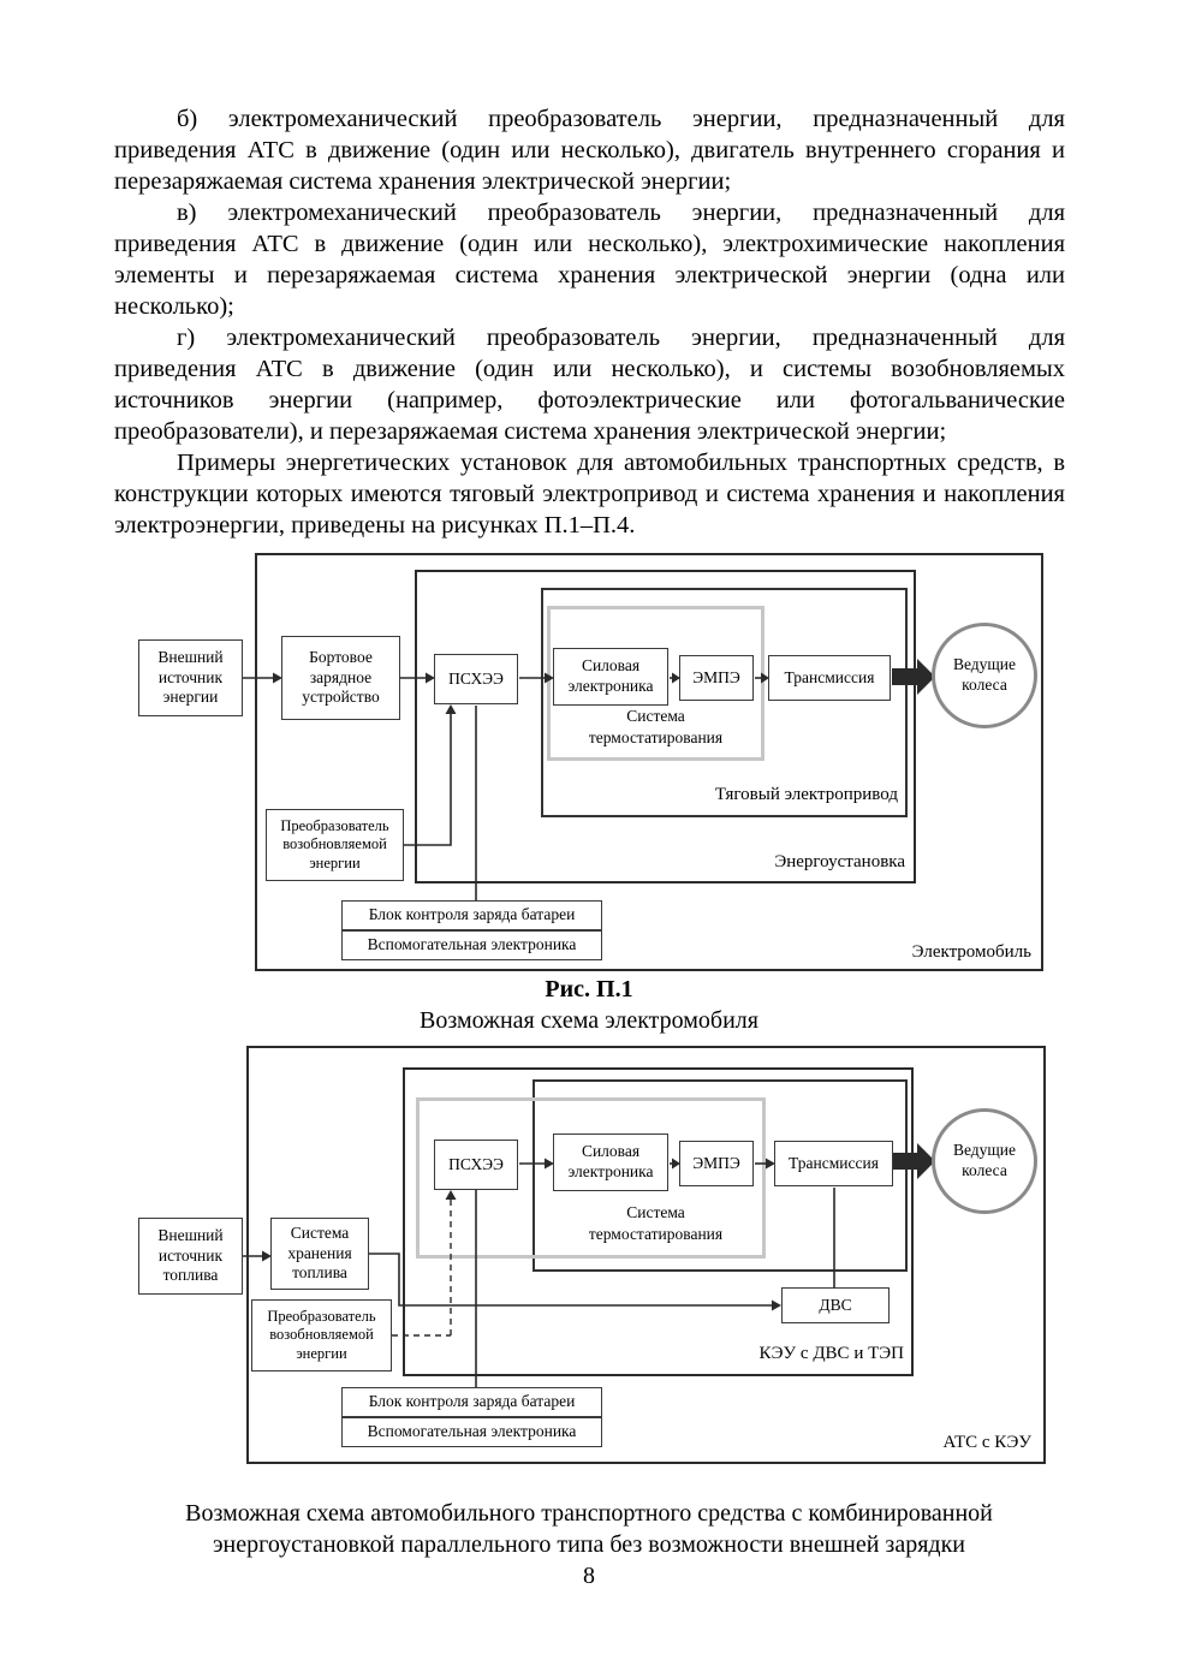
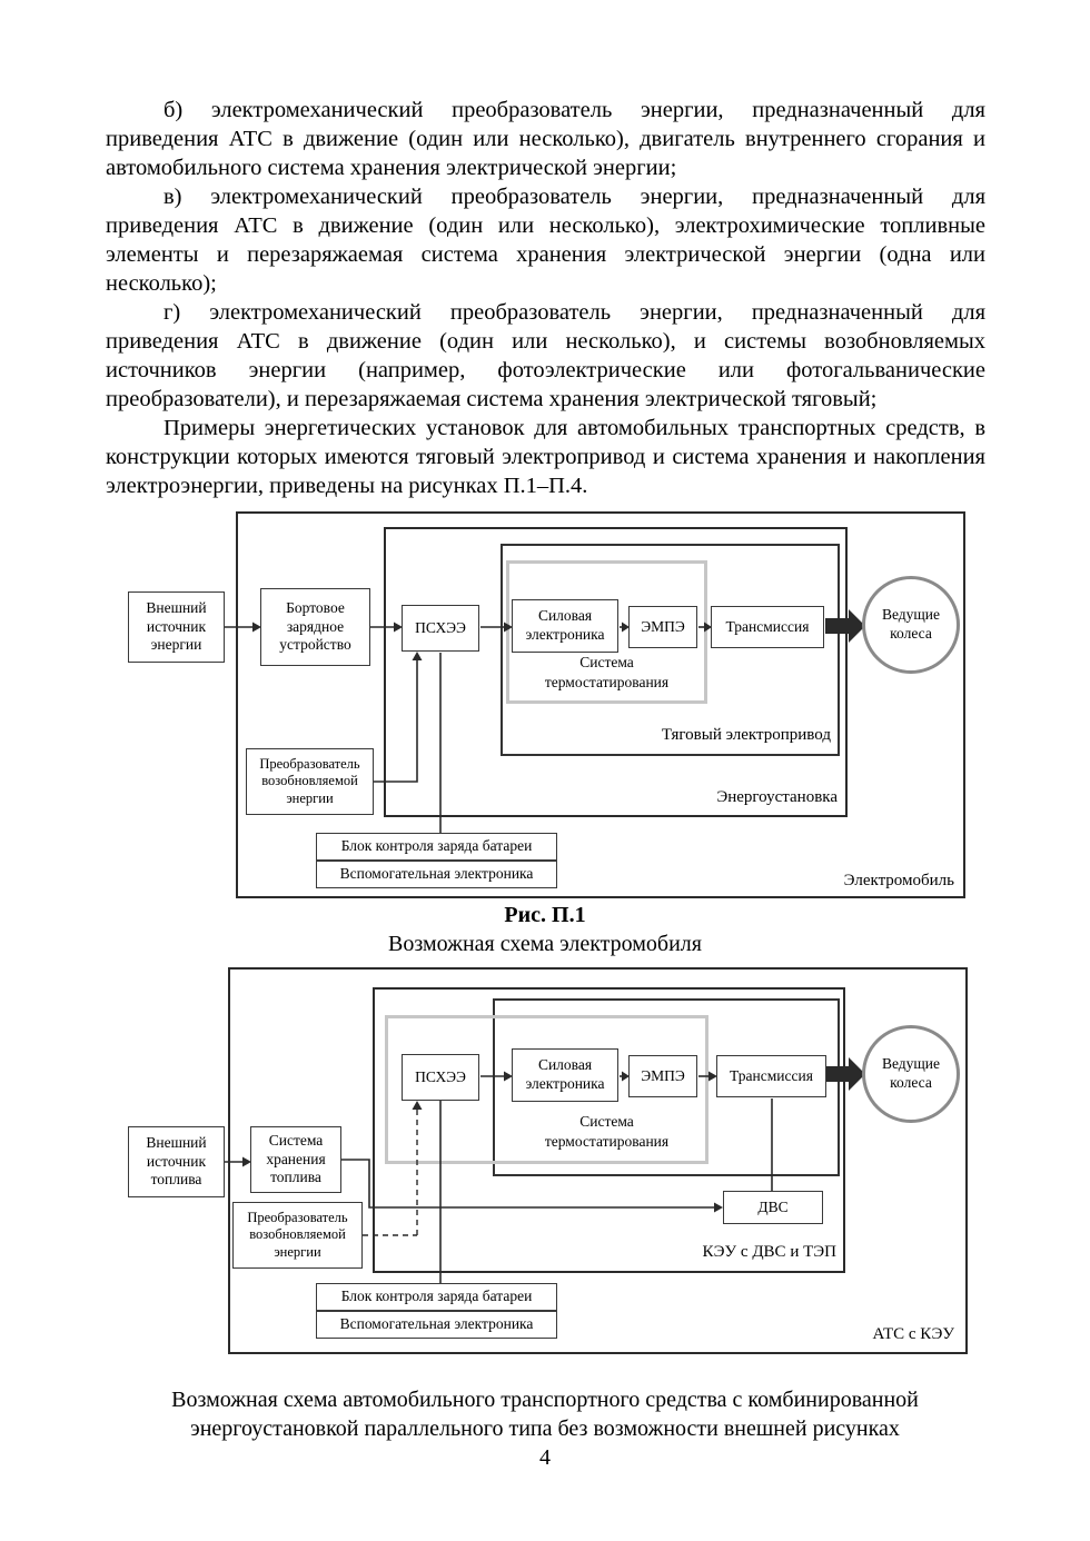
- б) электромеханический преобразователь энергии, предназначенный для приведения АТС в движение (один или несколько), двигатель внутреннего сгорания и перезаряжаемая система хранения электрической энергии;
+ б) электромеханический преобразователь энергии, предназначенный для приведения АТС в движение (один или несколько), двигатель внутреннего сгорания и автомобильного система хранения электрической энергии;
- в) электромеханический преобразователь энергии, предназначенный для приведения АТС в движение (один или несколько), электрохимические накопления элементы и перезаряжаемая система хранения электрической энергии (одна или несколько);
+ в) электромеханический преобразователь энергии, предназначенный для приведения АТС в движение (один или несколько), электрохимические топливные элементы и перезаряжаемая система хранения электрической энергии (одна или несколько);
- г) электромеханический преобразователь энергии, предназначенный для приведения АТС в движение (один или несколько), и системы возобновляемых источников энергии (например, фотоэлектрические или фотогальванические преобразователи), и перезаряжаемая система хранения электрической энергии;
+ г) электромеханический преобразователь энергии, предназначенный для приведения АТС в движение (один или несколько), и системы возобновляемых источников энергии (например, фотоэлектрические или фотогальванические преобразователи), и перезаряжаемая система хранения электрической тяговый;
  Примеры энергетических установок для автомобильных транспортных средств, в конструкции которых имеются тяговый электропривод и система хранения и накопления электроэнергии, приведены на рисунках П.1–П.4.
  Внешний источник энергии
  Бортовое зарядное устройство
  ПСХЭЭ
  Силовая электроника
  ЭМПЭ
  Трансмиссия
  Ведущие колеса
  Преобразователь возобновляемой энергии
  Блок контроля заряда батареи
  Вспомогательная электроника
  Система термостатирования
  Тяговый электропривод
  Энергоустановка
  Электромобиль
  Рис. П.1
  Возможная схема электромобиля
  Внешний источник топлива
  Система хранения топлива
  ПСХЭЭ
  Силовая электроника
  ЭМПЭ
  Трансмиссия
  Ведущие колеса
  ДВС
  Преобразователь возобновляемой энергии
  Блок контроля заряда батареи
  Вспомогательная электроника
  Система термостатирования
  КЭУ с ДВС и ТЭП
  АТС с КЭУ
- Возможная схема автомобильного транспортного средства с комбинированной энергоустановкой параллельного типа без возможности внешней зарядки
+ Возможная схема автомобильного транспортного средства с комбинированной энергоустановкой параллельного типа без возможности внешней рисунках
- 8
+ 4
